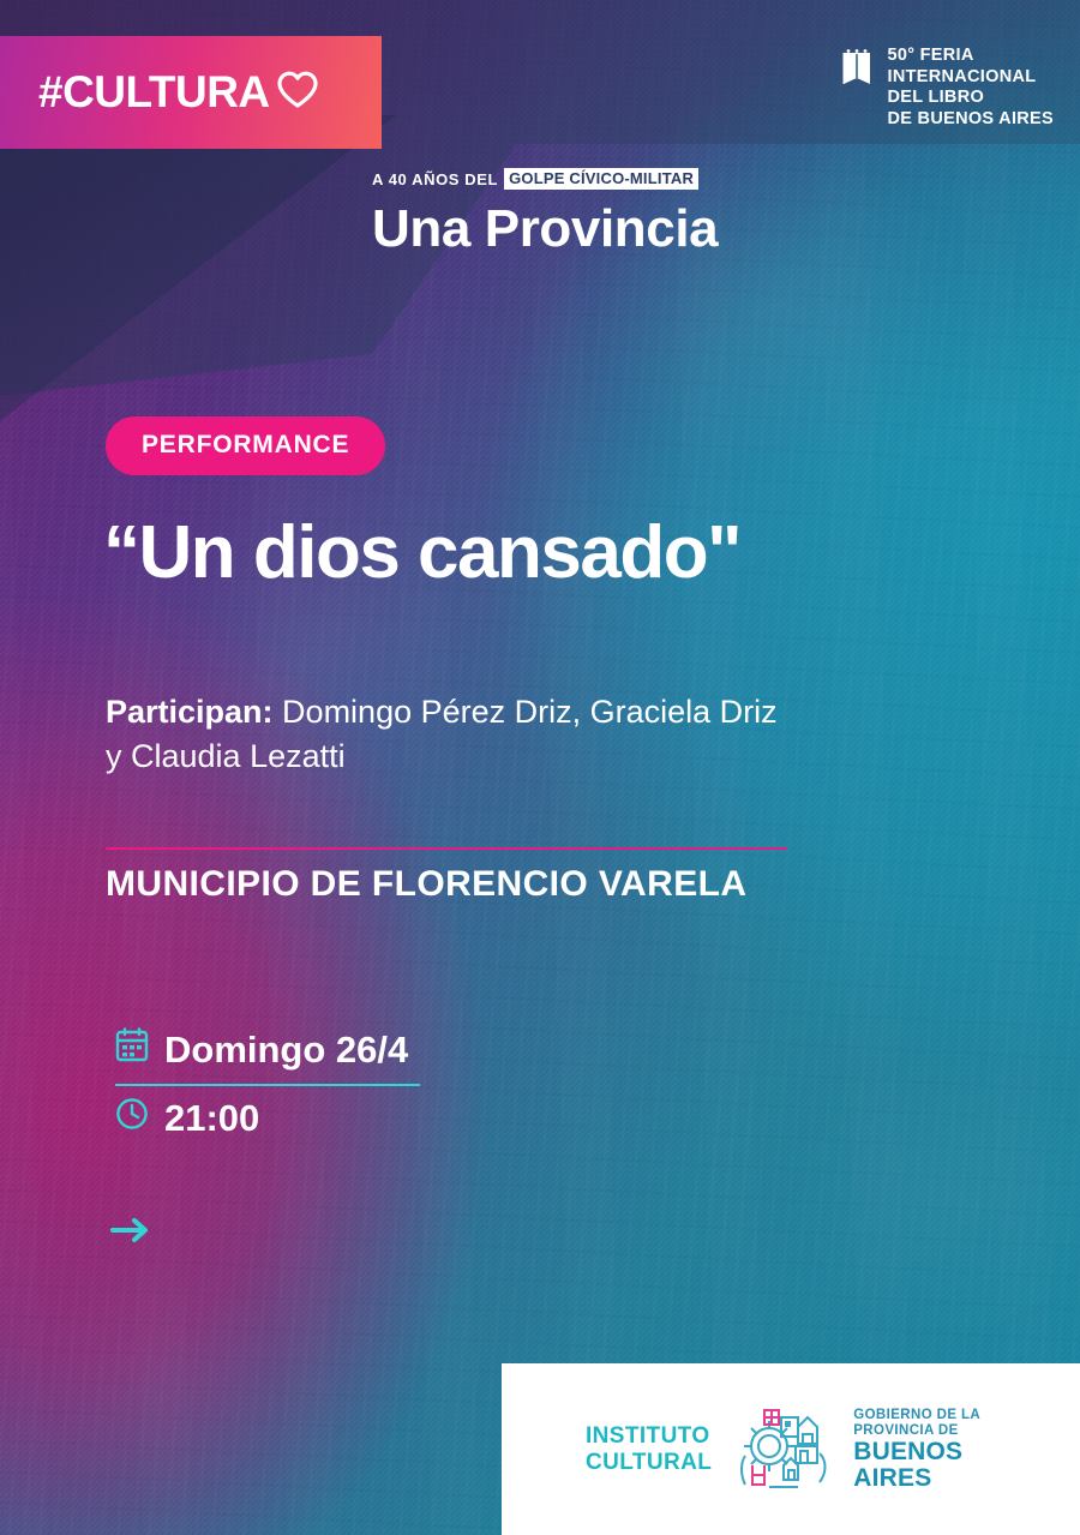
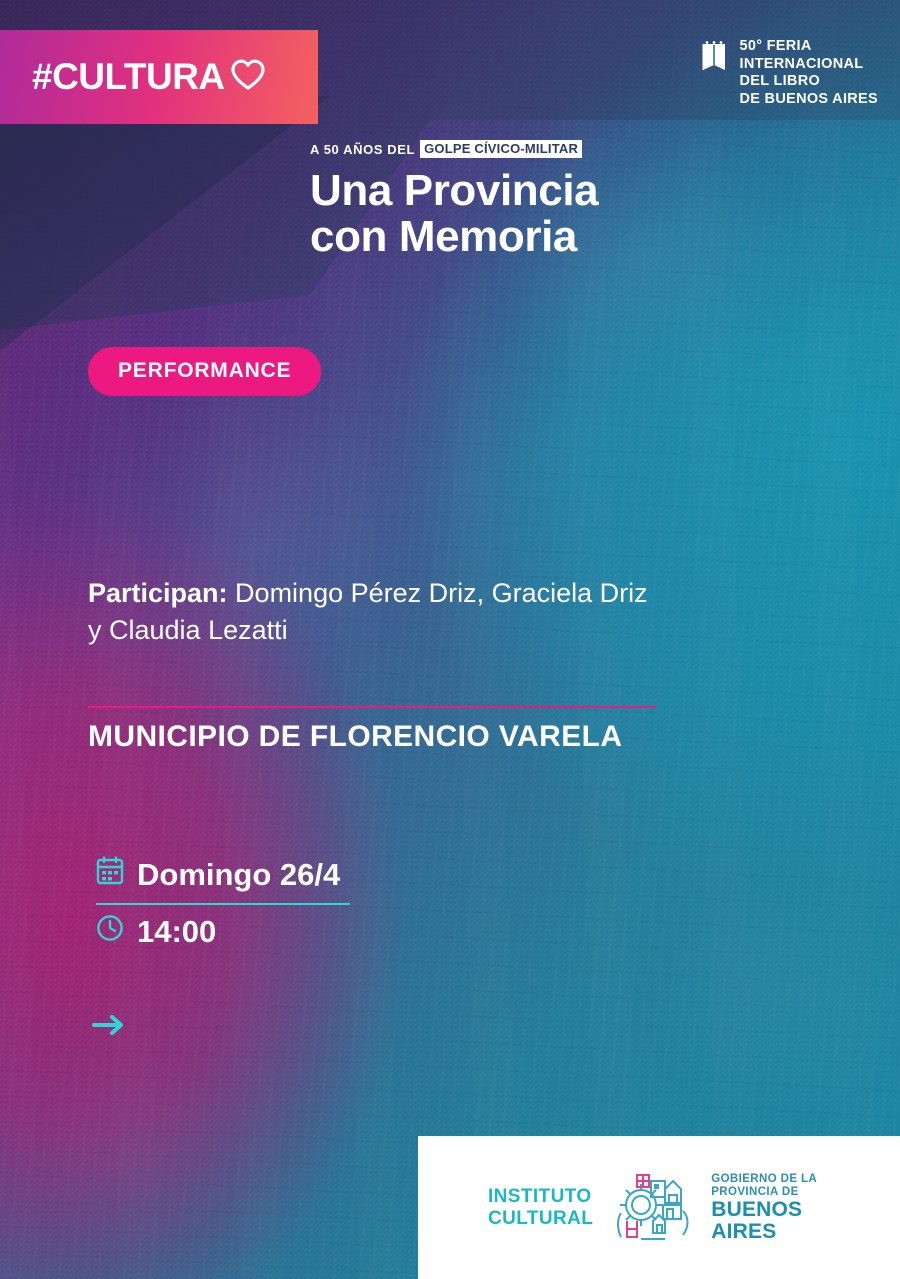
  #CULTURA
  50° FERIA
  INTERNACIONAL
  DEL LIBRO
  DE BUENOS AIRES
- A 40 AÑOS DEL
+ A 50 AÑOS DEL
  GOLPE CÍVICO-MILITAR
  Una Provincia
+ con Memoria
  PERFORMANCE
- “Un dios cansado"
  Participan: Domingo Pérez Driz, Graciela Driz
  y Claudia Lezatti
  MUNICIPIO DE FLORENCIO VARELA
  Domingo 26/4
- 21:00
+ 14:00
  INSTITUTO
  CULTURAL
  GOBIERNO DE LA
  PROVINCIA DE
  BUENOS
  AIRES
